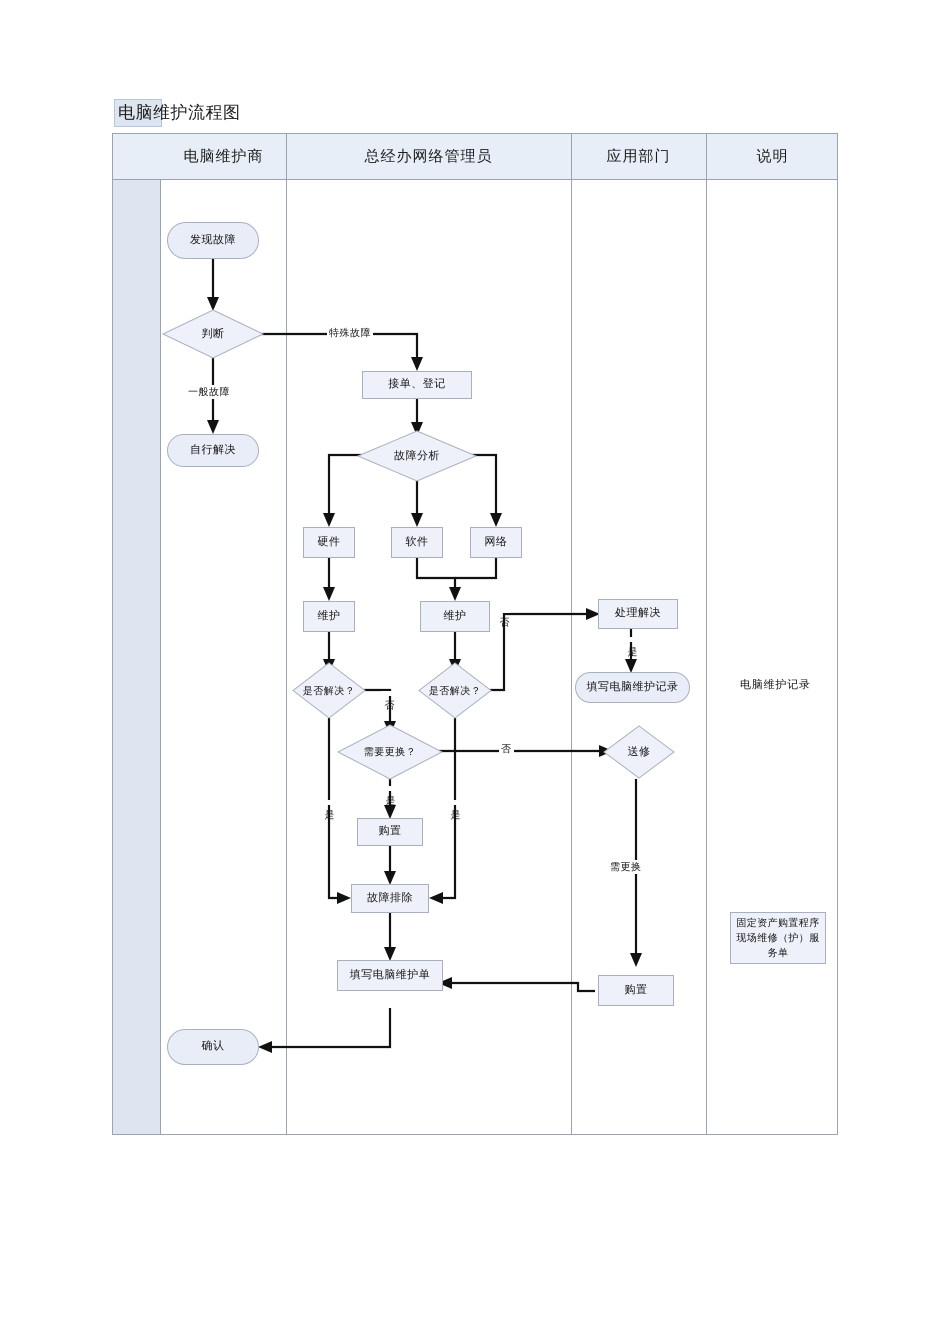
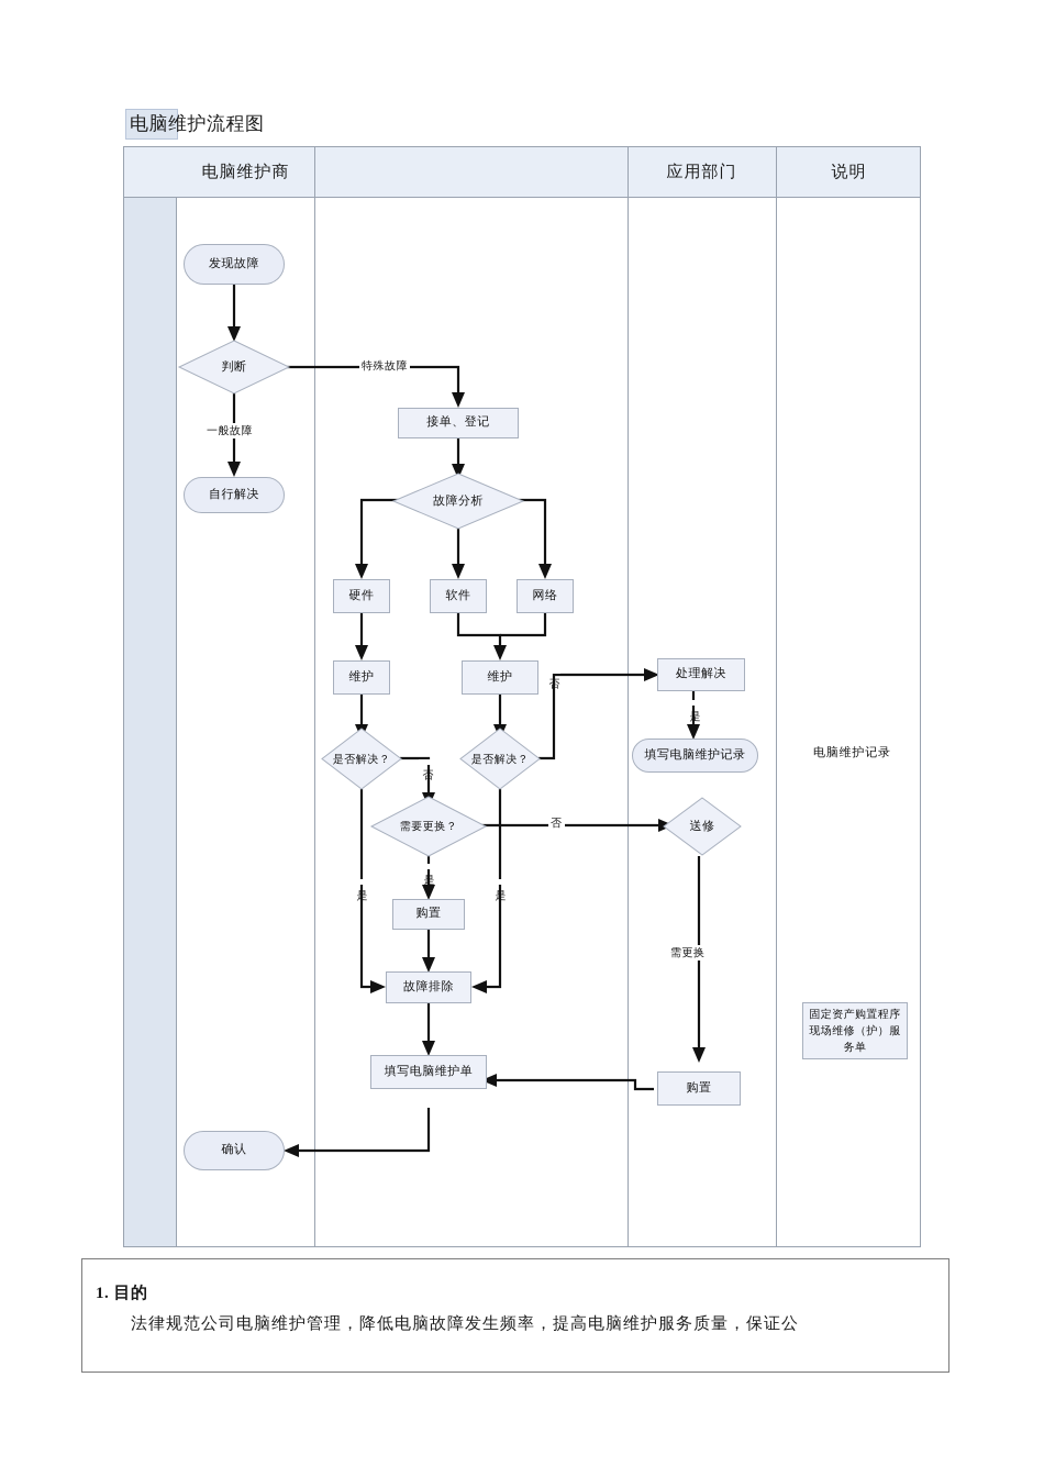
  电脑维护流程图
  电脑维护商
- 总经办网络管理员
  应用部门
  说明
  发现故障
  判断
  自行解决
  确认
  接单、登记
  故障分析
  硬件
  软件
  网络
  维护
  维护
  是否解决？
  是否解决？
  需要更换？
  购置
  故障排除
  填写电脑维护单
  处理解决
  填写电脑维护记录
  送修
  购置
  特殊故障
  一般故障
  否
  需更换
  电脑维护记录
  固定资产购置程序现场维修（护）服务单
+ 1. 目的
+ 法律规范公司电脑维护管理，降低电脑故障发生频率，提高电脑维护服务质量，保证公
